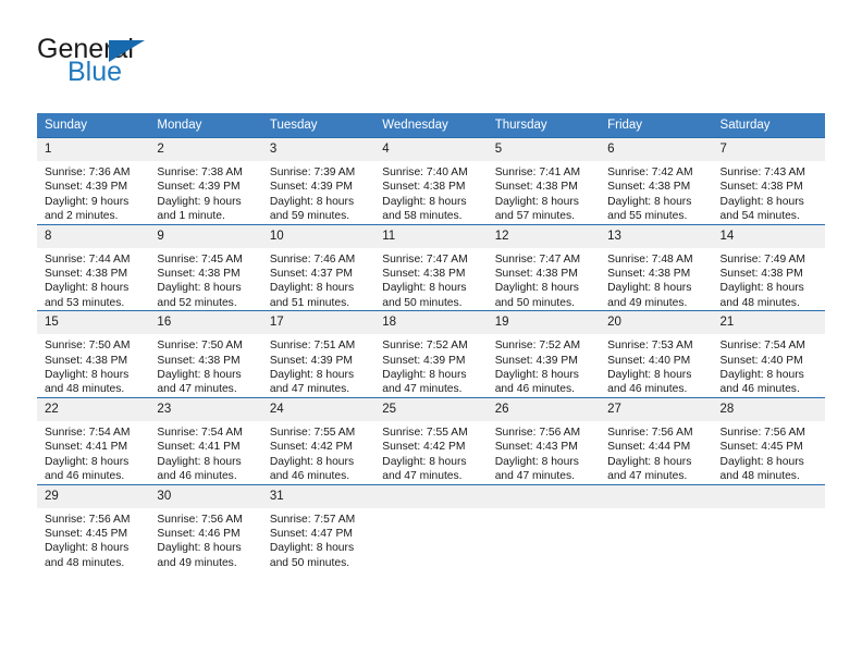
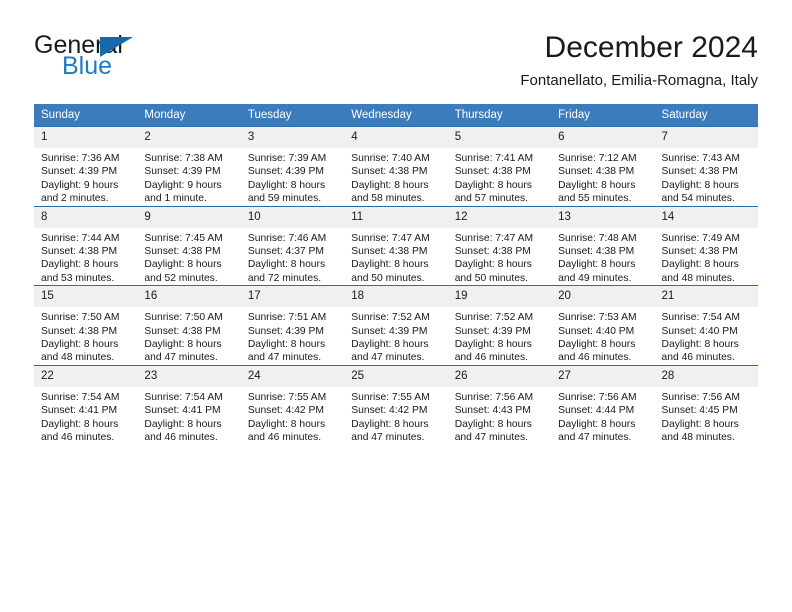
  General
  Blue
+ December 2024
+ Fontanellato, Emilia-Romagna, Italy
  Sunday	Monday	Tuesday	Wednesday	Thursday	Friday	Saturday
- 1 Sunrise: 7:36 AM Sunset: 4:39 PM Daylight: 9 hours and 2 minutes.	2 Sunrise: 7:38 AM Sunset: 4:39 PM Daylight: 9 hours and 1 minute.	3 Sunrise: 7:39 AM Sunset: 4:39 PM Daylight: 8 hours and 59 minutes.	4 Sunrise: 7:40 AM Sunset: 4:38 PM Daylight: 8 hours and 58 minutes.	5 Sunrise: 7:41 AM Sunset: 4:38 PM Daylight: 8 hours and 57 minutes.	6 Sunrise: 7:42 AM Sunset: 4:38 PM Daylight: 8 hours and 55 minutes.	7 Sunrise: 7:43 AM Sunset: 4:38 PM Daylight: 8 hours and 54 minutes.
+ 1 Sunrise: 7:36 AM Sunset: 4:39 PM Daylight: 9 hours and 2 minutes.	2 Sunrise: 7:38 AM Sunset: 4:39 PM Daylight: 9 hours and 1 minute.	3 Sunrise: 7:39 AM Sunset: 4:39 PM Daylight: 8 hours and 59 minutes.	4 Sunrise: 7:40 AM Sunset: 4:38 PM Daylight: 8 hours and 58 minutes.	5 Sunrise: 7:41 AM Sunset: 4:38 PM Daylight: 8 hours and 57 minutes.	6 Sunrise: 7:12 AM Sunset: 4:38 PM Daylight: 8 hours and 55 minutes.	7 Sunrise: 7:43 AM Sunset: 4:38 PM Daylight: 8 hours and 54 minutes.
- 8 Sunrise: 7:44 AM Sunset: 4:38 PM Daylight: 8 hours and 53 minutes.	9 Sunrise: 7:45 AM Sunset: 4:38 PM Daylight: 8 hours and 52 minutes.	10 Sunrise: 7:46 AM Sunset: 4:37 PM Daylight: 8 hours and 51 minutes.	11 Sunrise: 7:47 AM Sunset: 4:38 PM Daylight: 8 hours and 50 minutes.	12 Sunrise: 7:47 AM Sunset: 4:38 PM Daylight: 8 hours and 50 minutes.	13 Sunrise: 7:48 AM Sunset: 4:38 PM Daylight: 8 hours and 49 minutes.	14 Sunrise: 7:49 AM Sunset: 4:38 PM Daylight: 8 hours and 48 minutes.
+ 8 Sunrise: 7:44 AM Sunset: 4:38 PM Daylight: 8 hours and 53 minutes.	9 Sunrise: 7:45 AM Sunset: 4:38 PM Daylight: 8 hours and 52 minutes.	10 Sunrise: 7:46 AM Sunset: 4:37 PM Daylight: 8 hours and 72 minutes.	11 Sunrise: 7:47 AM Sunset: 4:38 PM Daylight: 8 hours and 50 minutes.	12 Sunrise: 7:47 AM Sunset: 4:38 PM Daylight: 8 hours and 50 minutes.	13 Sunrise: 7:48 AM Sunset: 4:38 PM Daylight: 8 hours and 49 minutes.	14 Sunrise: 7:49 AM Sunset: 4:38 PM Daylight: 8 hours and 48 minutes.
  15 Sunrise: 7:50 AM Sunset: 4:38 PM Daylight: 8 hours and 48 minutes.	16 Sunrise: 7:50 AM Sunset: 4:38 PM Daylight: 8 hours and 47 minutes.	17 Sunrise: 7:51 AM Sunset: 4:39 PM Daylight: 8 hours and 47 minutes.	18 Sunrise: 7:52 AM Sunset: 4:39 PM Daylight: 8 hours and 47 minutes.	19 Sunrise: 7:52 AM Sunset: 4:39 PM Daylight: 8 hours and 46 minutes.	20 Sunrise: 7:53 AM Sunset: 4:40 PM Daylight: 8 hours and 46 minutes.	21 Sunrise: 7:54 AM Sunset: 4:40 PM Daylight: 8 hours and 46 minutes.
  22 Sunrise: 7:54 AM Sunset: 4:41 PM Daylight: 8 hours and 46 minutes.	23 Sunrise: 7:54 AM Sunset: 4:41 PM Daylight: 8 hours and 46 minutes.	24 Sunrise: 7:55 AM Sunset: 4:42 PM Daylight: 8 hours and 46 minutes.	25 Sunrise: 7:55 AM Sunset: 4:42 PM Daylight: 8 hours and 47 minutes.	26 Sunrise: 7:56 AM Sunset: 4:43 PM Daylight: 8 hours and 47 minutes.	27 Sunrise: 7:56 AM Sunset: 4:44 PM Daylight: 8 hours and 47 minutes.	28 Sunrise: 7:56 AM Sunset: 4:45 PM Daylight: 8 hours and 48 minutes.
- 29 Sunrise: 7:56 AM Sunset: 4:45 PM Daylight: 8 hours and 48 minutes.	30 Sunrise: 7:56 AM Sunset: 4:46 PM Daylight: 8 hours and 49 minutes.	31 Sunrise: 7:57 AM Sunset: 4:47 PM Daylight: 8 hours and 50 minutes.
